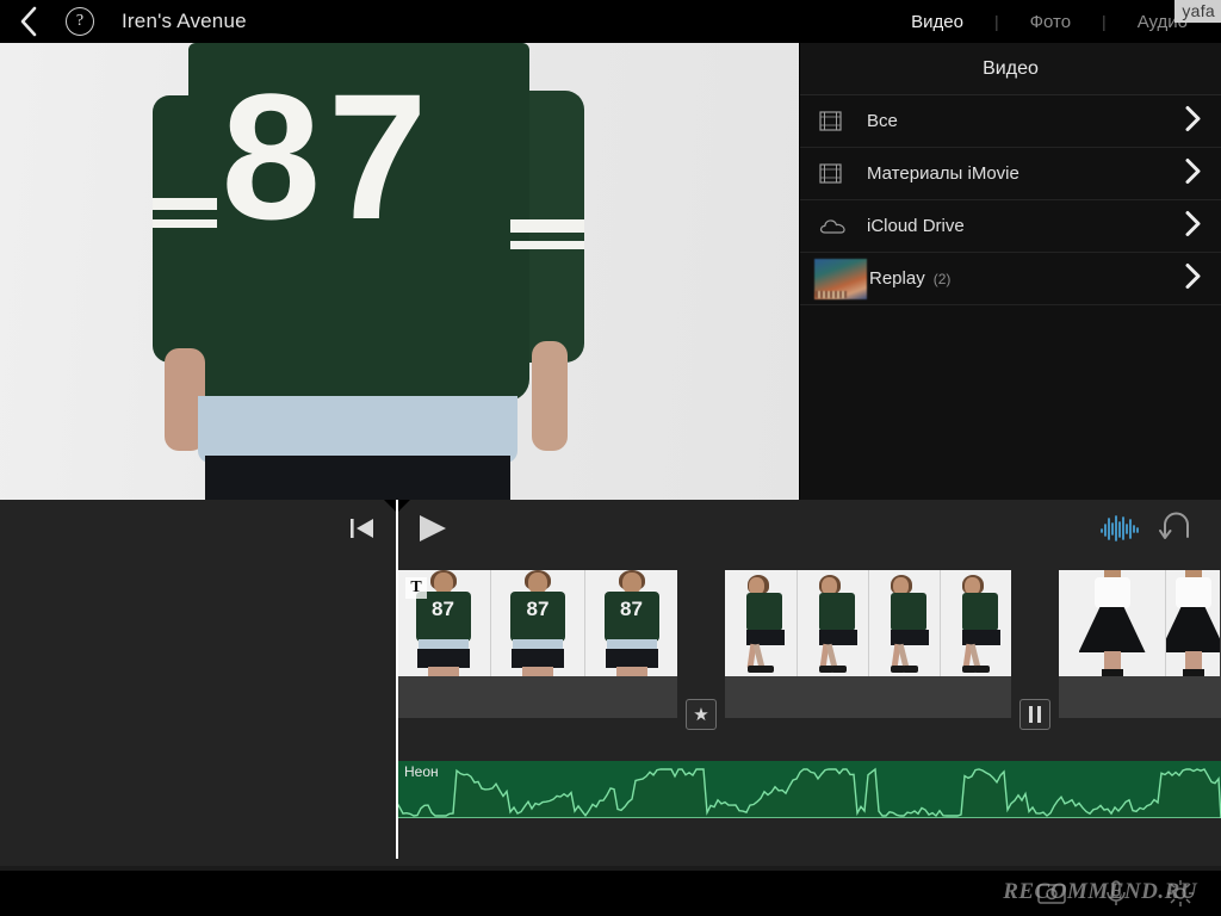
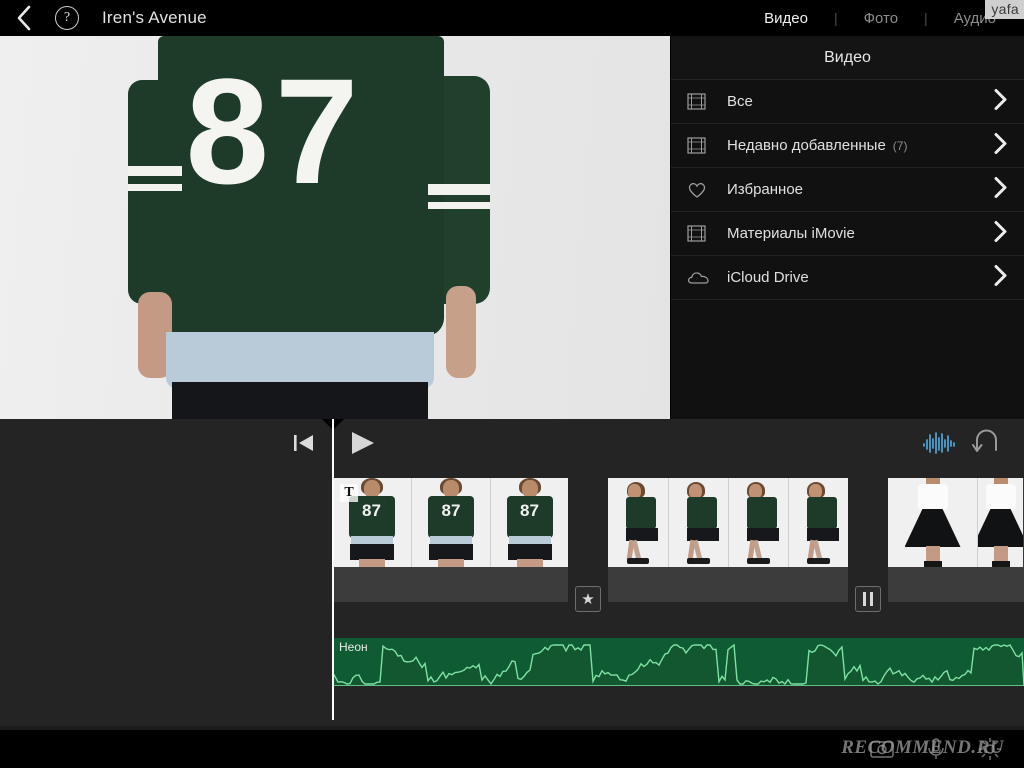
  ?
  Iren's Avenue
  Видео
  |
  Фото
  |
  Ауди
  yafa
  87
  Видео
  Все
+ Недавно добавленные
+ (7)
+ Избранное
  Материалы iMovie
  iCloud Drive
- Replay
- (2)
  T
  87
  87
  87
  ★
  Неон
  RECOMMEND.RU
